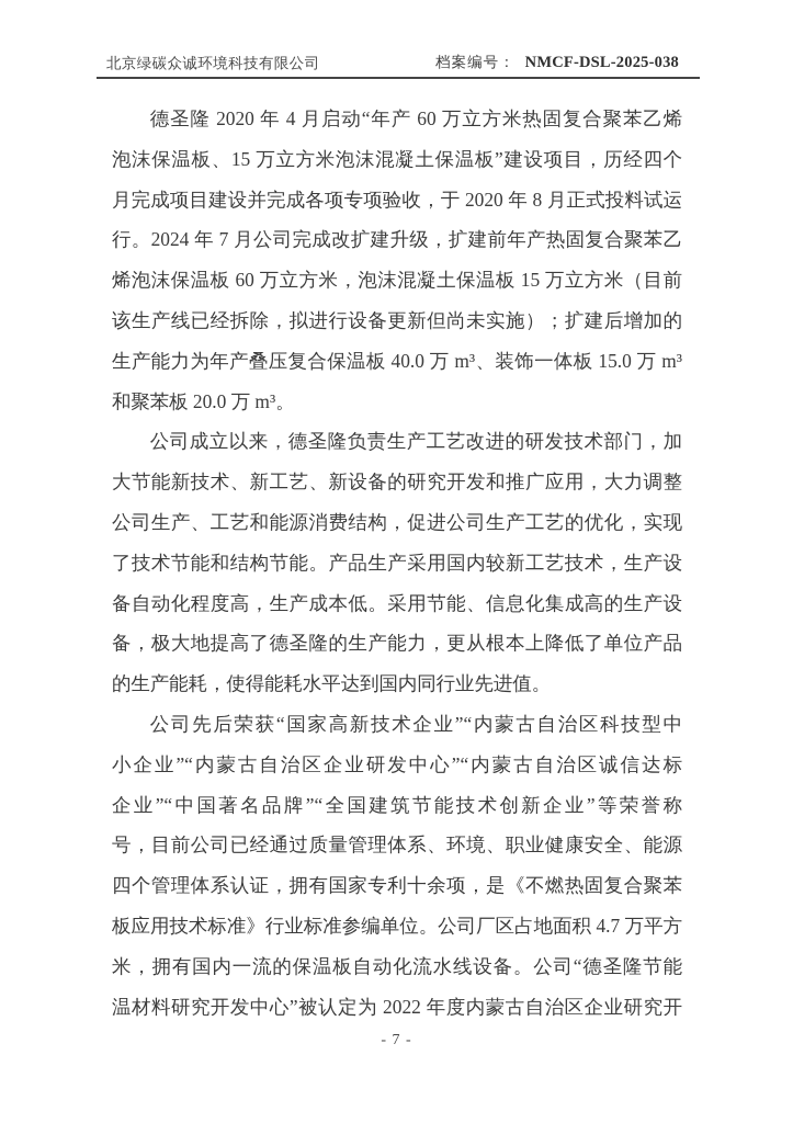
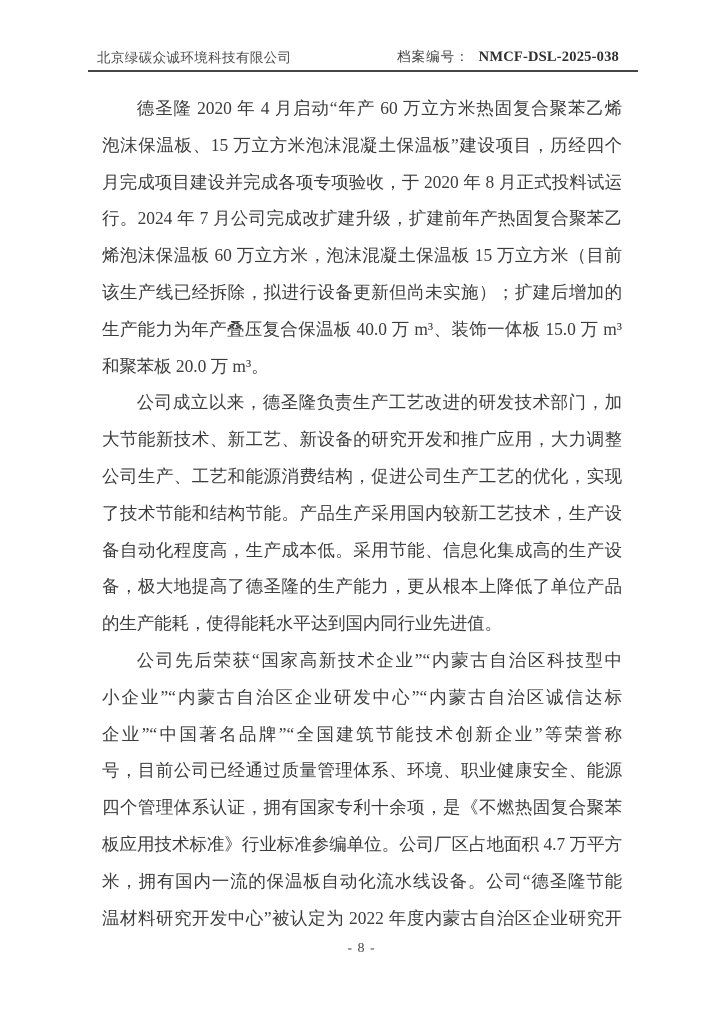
  北京绿碳众诚环境科技有限公司
  档案编号：
  NMCF-DSL-2025-038
  德圣隆 2020 年 4 月启动“年产 60 万立方米热固复合聚苯乙烯
  泡沫保温板、15 万立方米泡沫混凝土保温板”建设项目，历经四个
  月完成项目建设并完成各项专项验收，于 2020 年 8 月正式投料试运
  行。2024 年 7 月公司完成改扩建升级，扩建前年产热固复合聚苯乙
  烯泡沫保温板 60 万立方米，泡沫混凝土保温板 15 万立方米（目前
  该生产线已经拆除，拟进行设备更新但尚未实施）；扩建后增加的
  生产能力为年产叠压复合保温板 40.0 万 m³、装饰一体板 15.0 万 m³
  和聚苯板 20.0 万 m³。
  公司成立以来，德圣隆负责生产工艺改进的研发技术部门，加
  大节能新技术、新工艺、新设备的研究开发和推广应用，大力调整
  公司生产、工艺和能源消费结构，促进公司生产工艺的优化，实现
  了技术节能和结构节能。产品生产采用国内较新工艺技术，生产设
  备自动化程度高，生产成本低。采用节能、信息化集成高的生产设
  备，极大地提高了德圣隆的生产能力，更从根本上降低了单位产品
  的生产能耗，使得能耗水平达到国内同行业先进值。
  公司先后荣获“国家高新技术企业”“内蒙古自治区科技型中
  小企业”“内蒙古自治区企业研发中心”“内蒙古自治区诚信达标
  企业”“中国著名品牌”“全国建筑节能技术创新企业”等荣誉称
  号，目前公司已经通过质量管理体系、环境、职业健康安全、能源
  四个管理体系认证，拥有国家专利十余项，是《不燃热固复合聚苯
  板应用技术标准》行业标准参编单位。公司厂区占地面积 4.7 万平方
  米，拥有国内一流的保温板自动化流水线设备。公司“德圣隆节能
  温材料研究开发中心”被认定为 2022 年度内蒙古自治区企业研究开
- - 7 -
+ - 8 -
